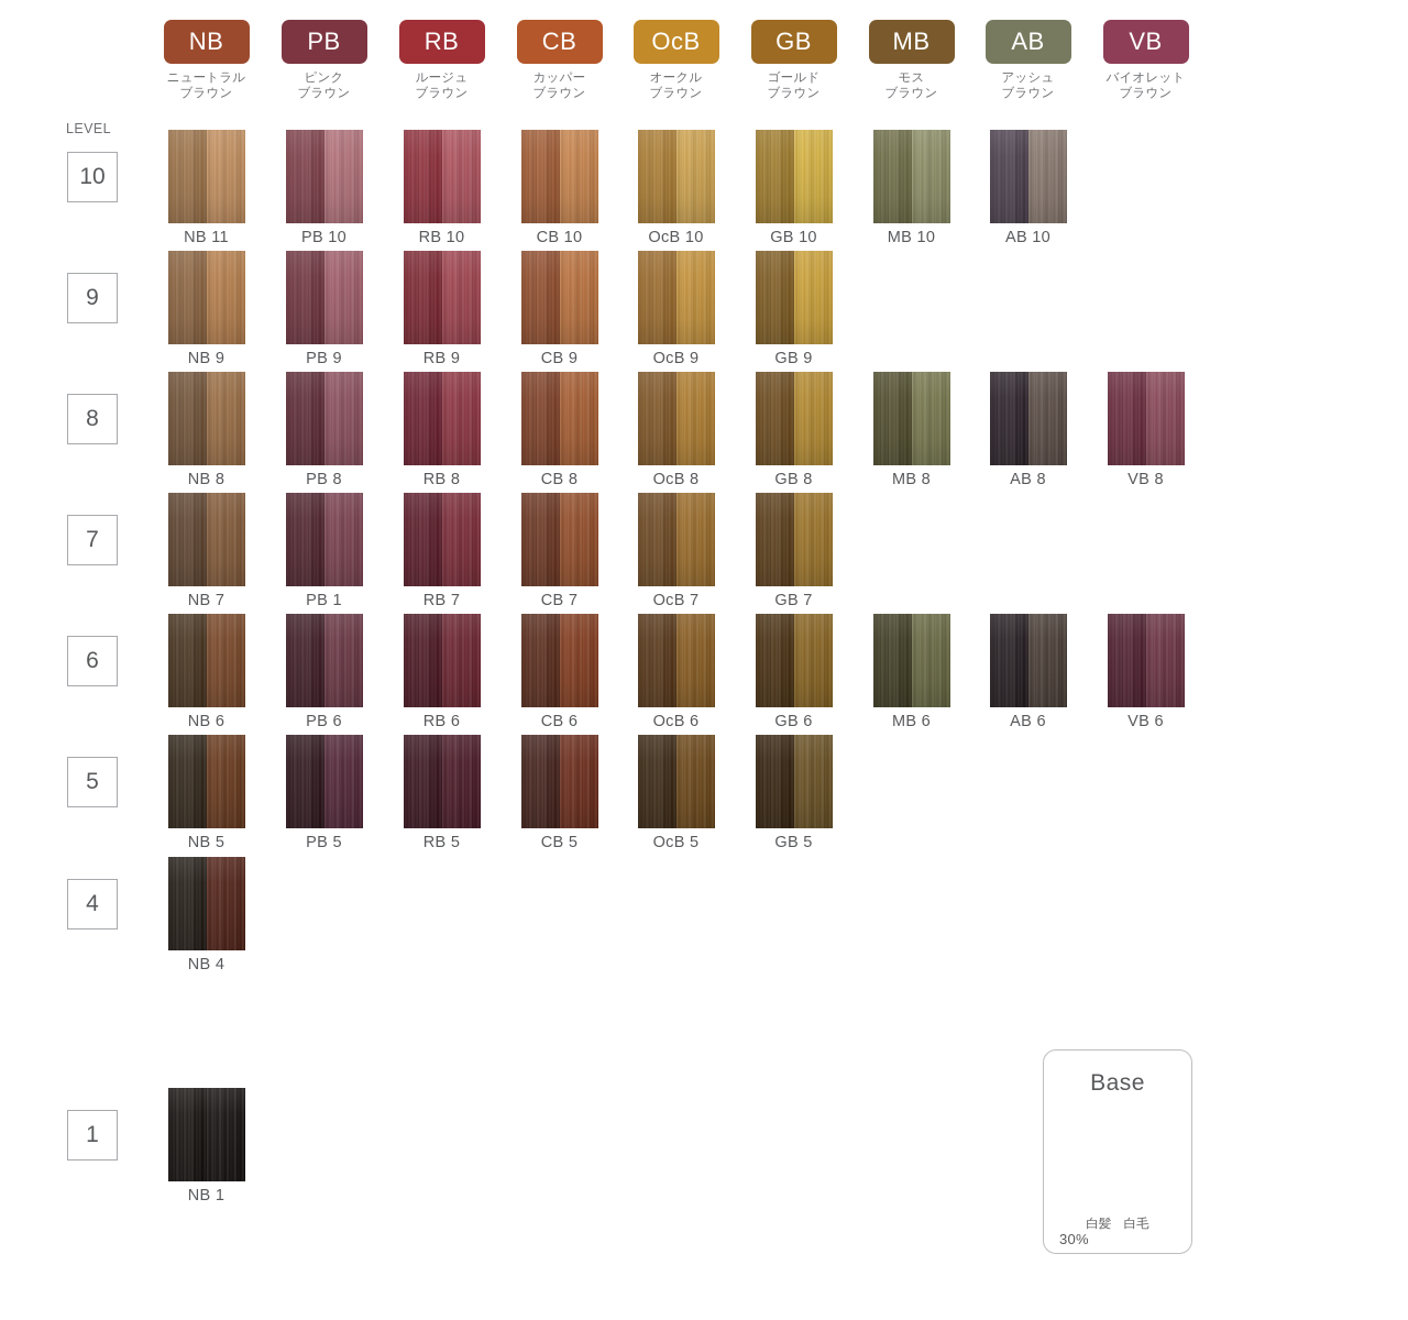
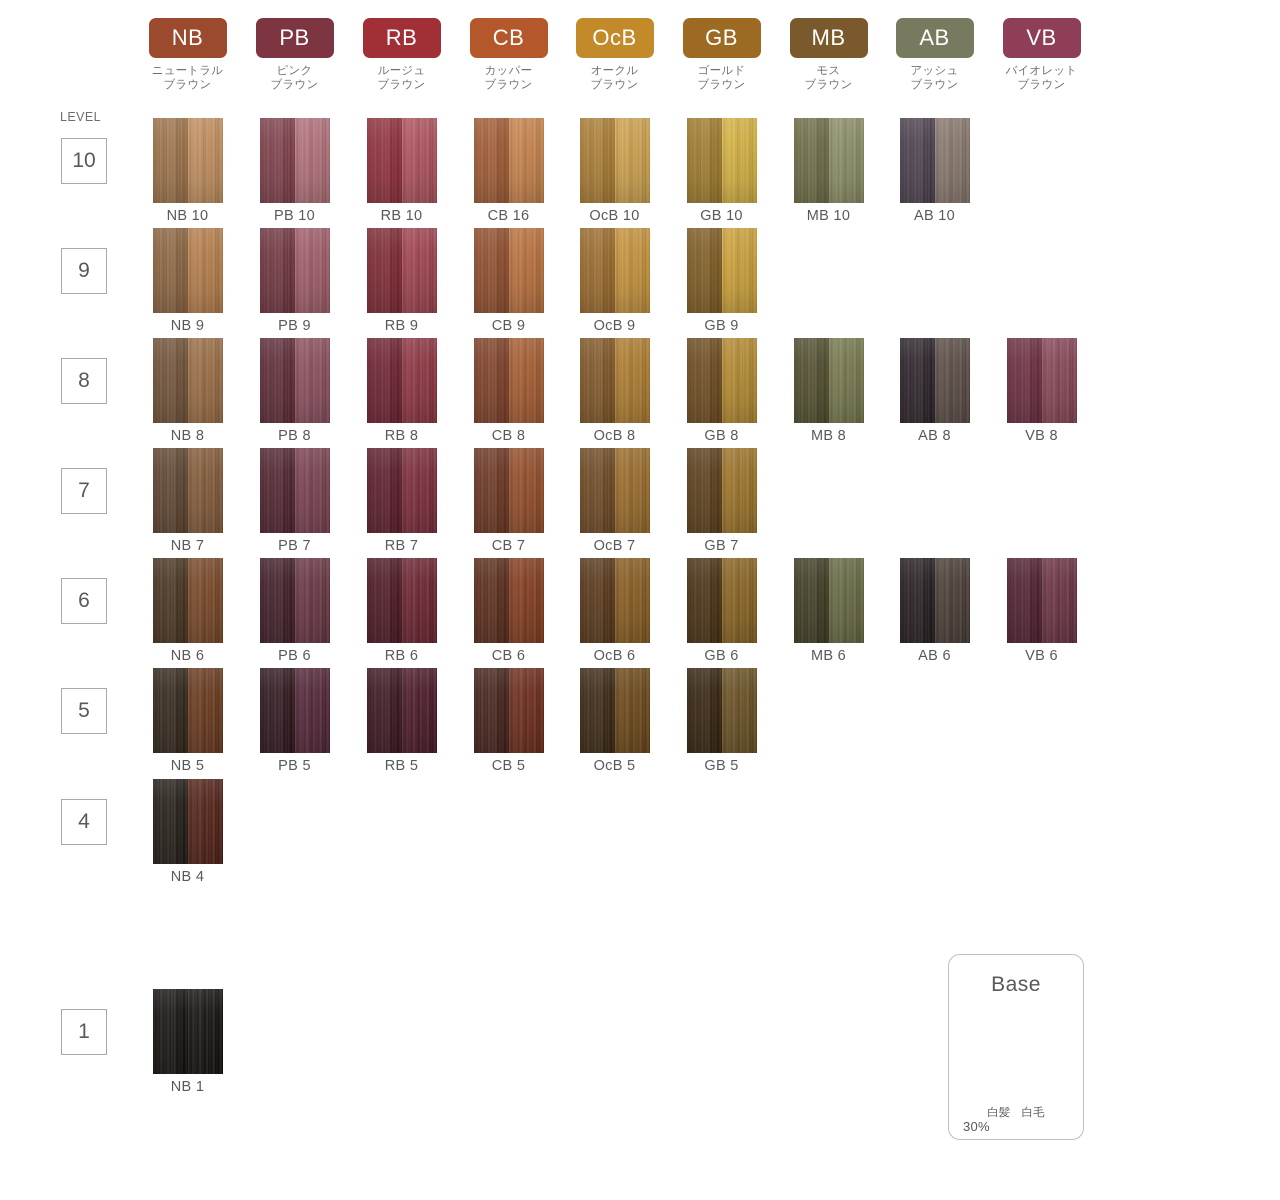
  NB
  ニュートラル
  ブラウン
  PB
  ピンク
  ブラウン
  RB
  ルージュ
  ブラウン
  CB
  カッパー
  ブラウン
  OcB
  オークル
  ブラウン
  GB
  ゴールド
  ブラウン
  MB
  モス
  ブラウン
  AB
  アッシュ
  ブラウン
  VB
  バイオレット
  ブラウン
  LEVEL
  10
  9
  8
  7
  6
  5
  4
  1
- NB 11
+ NB 10
  PB 10
  RB 10
- CB 10
+ CB 16
  OcB 10
  GB 10
  MB 10
  AB 10
  NB 9
  PB 9
  RB 9
  CB 9
  OcB 9
  GB 9
  NB 8
  PB 8
  RB 8
  CB 8
  OcB 8
  GB 8
  MB 8
  AB 8
  VB 8
  NB 7
- PB 1
+ PB 7
  RB 7
  CB 7
  OcB 7
  GB 7
  NB 6
  PB 6
  RB 6
  CB 6
  OcB 6
  GB 6
  MB 6
  AB 6
  VB 6
  NB 5
  PB 5
  RB 5
  CB 5
  OcB 5
  GB 5
  NB 4
  NB 1
  Base
  白髪 白毛
  30%
